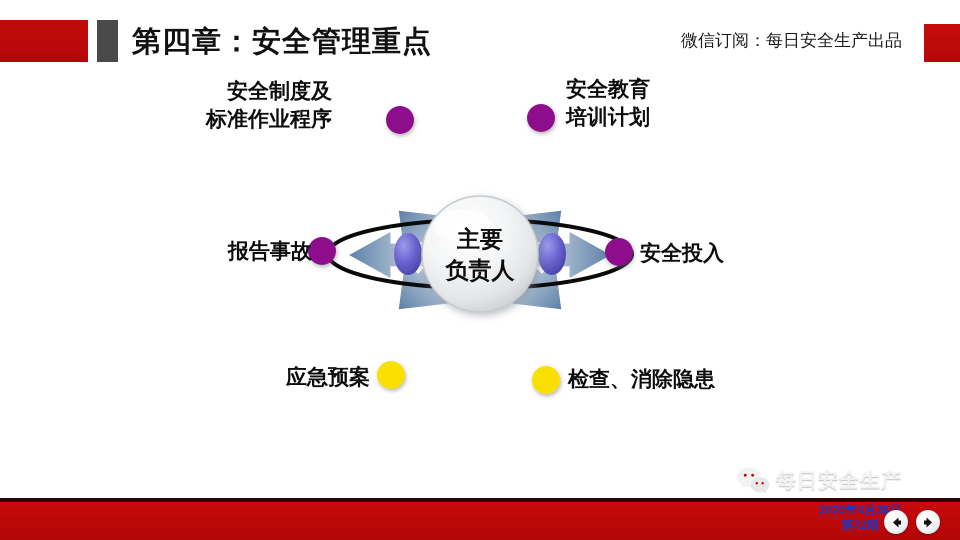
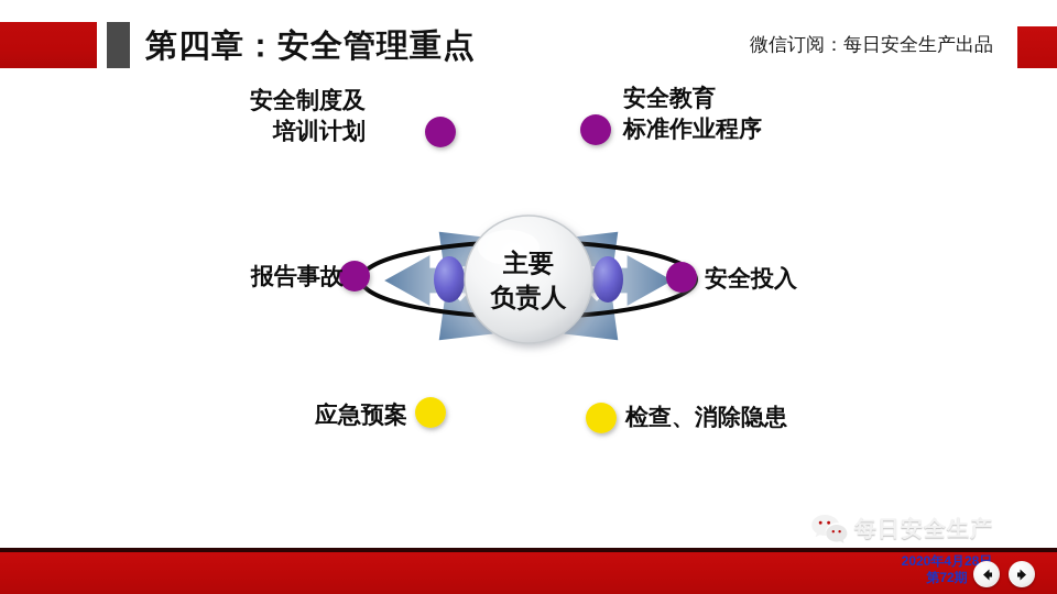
  第四章：安全管理重点
  微信订阅：每日安全生产出品
  主要
  负责人
  安全制度及
- 标准作业程序
+ 培训计划
  安全教育
- 培训计划
+ 标准作业程序
  报告事故
  安全投入
  应急预案
  检查、消除隐患
  每日安全生产
  2020年4月28
  第72期
